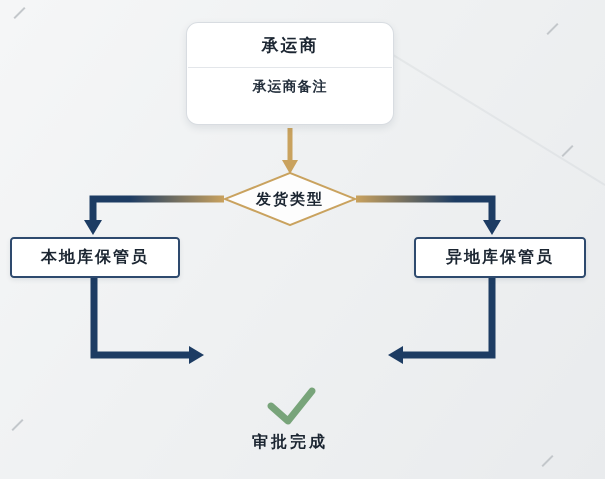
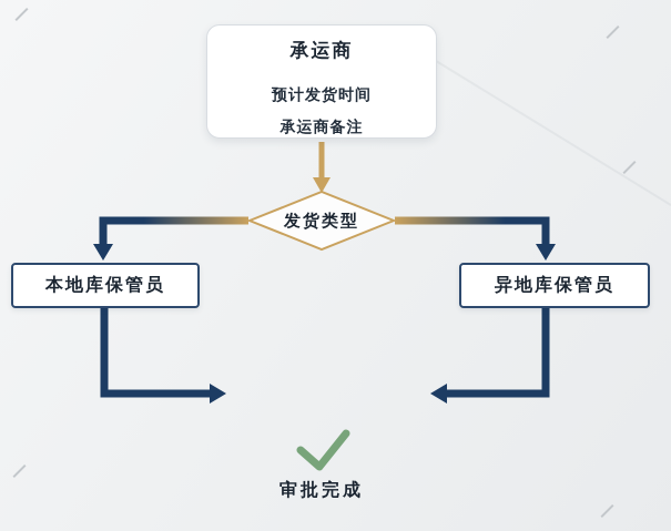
  承运商
+ 预计发货时间
  承运商备注
  发货类型
  本地库保管员
  异地库保管员
  审批完成
